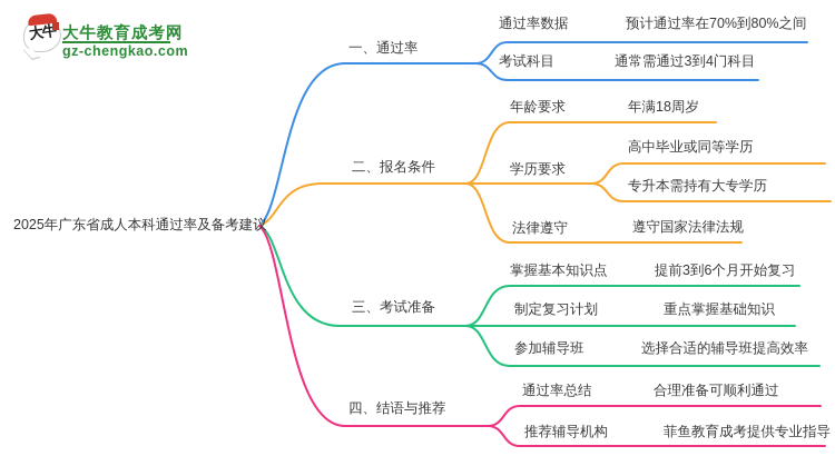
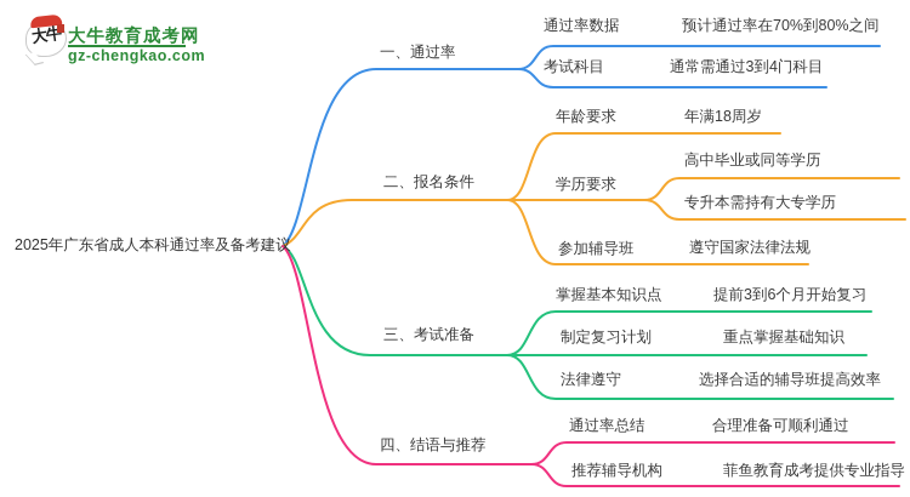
  大牛教育成考网
  gz-chengkao.com
  2025年广东省成人本科通过率及备考建议
  一、通过率
  通过率数据
  预计通过率在70%到80%之间
  考试科目
  通常需通过3到4门科目
  二、报名条件
  年龄要求
  年满18周岁
  学历要求
  高中毕业或同等学历
  专升本需持有大专学历
- 法律遵守
+ 参加辅导班
  遵守国家法律法规
  三、考试准备
  掌握基本知识点
  提前3到6个月开始复习
  制定复习计划
  重点掌握基础知识
- 参加辅导班
+ 法律遵守
  选择合适的辅导班提高效率
  四、结语与推荐
  通过率总结
  合理准备可顺利通过
  推荐辅导机构
  菲鱼教育成考提供专业指导
